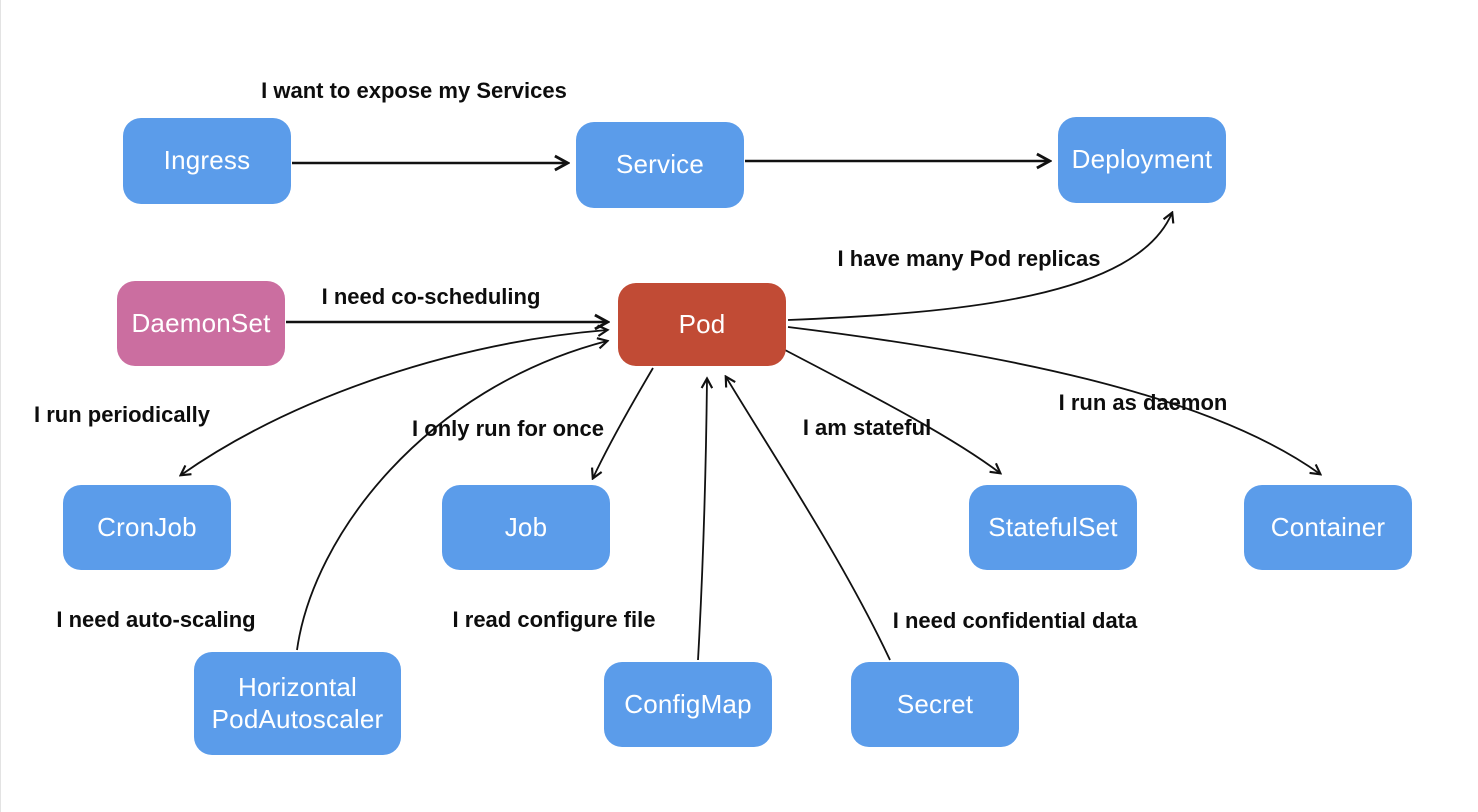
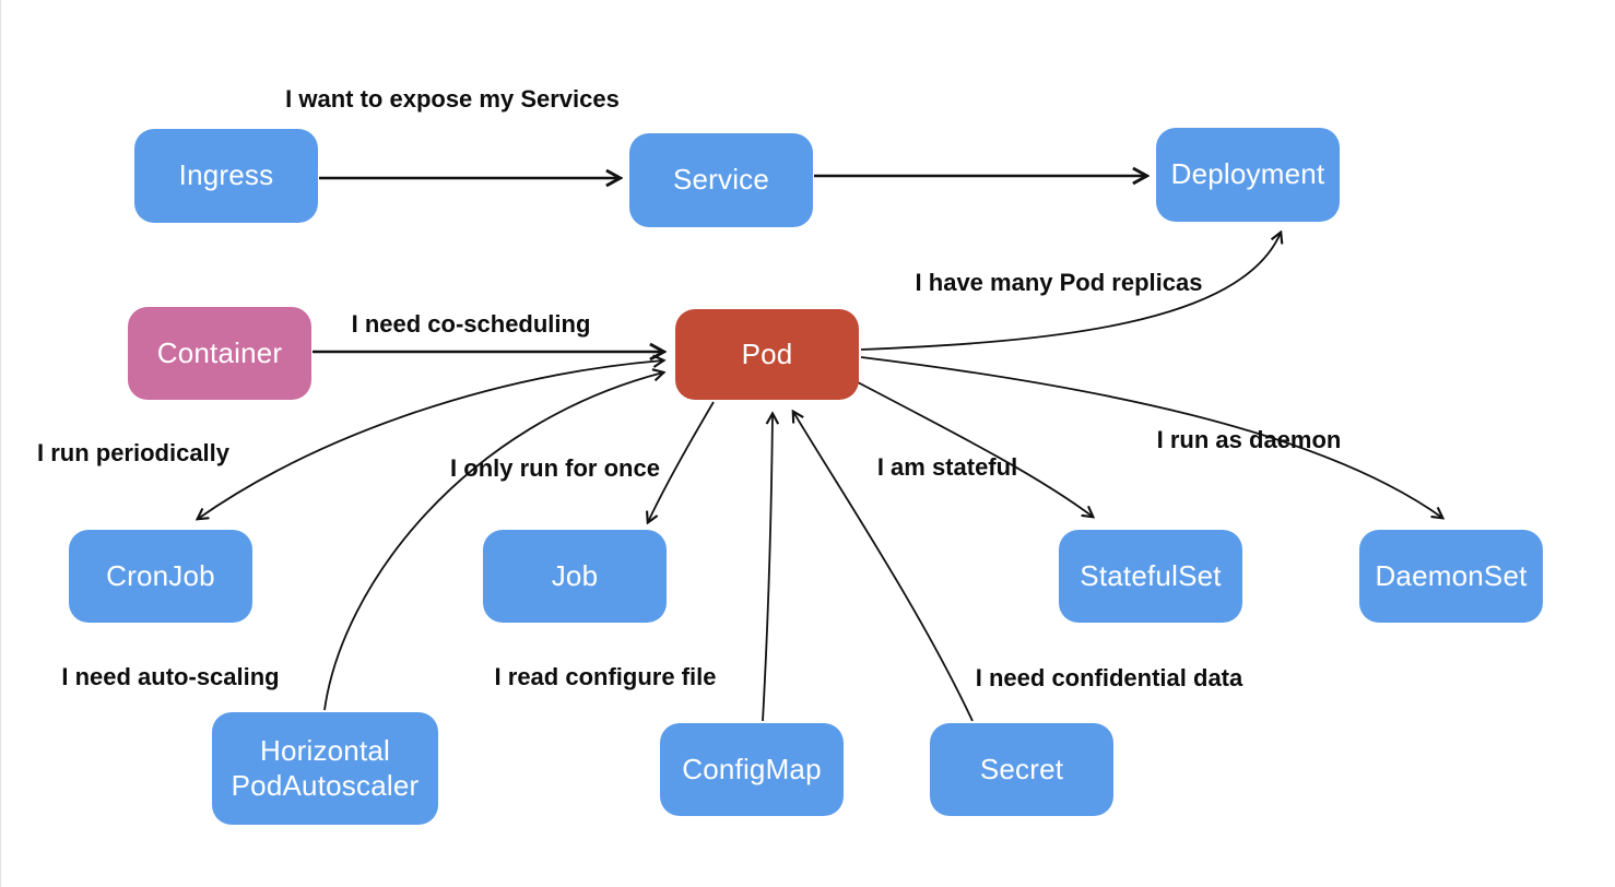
  Ingress
  Service
  Deployment
- DaemonSet
+ Container
  Pod
  CronJob
  Job
  StatefulSet
- Container
+ DaemonSet
  Horizontal
  PodAutoscaler
  ConfigMap
  Secret
  I want to expose my Services
  I need co-scheduling
  I have many Pod replicas
  I run periodically
  I need auto-scaling
  I only run for once
  I read configure file
  I am stateful
  I need confidential data
  I run as daemon
